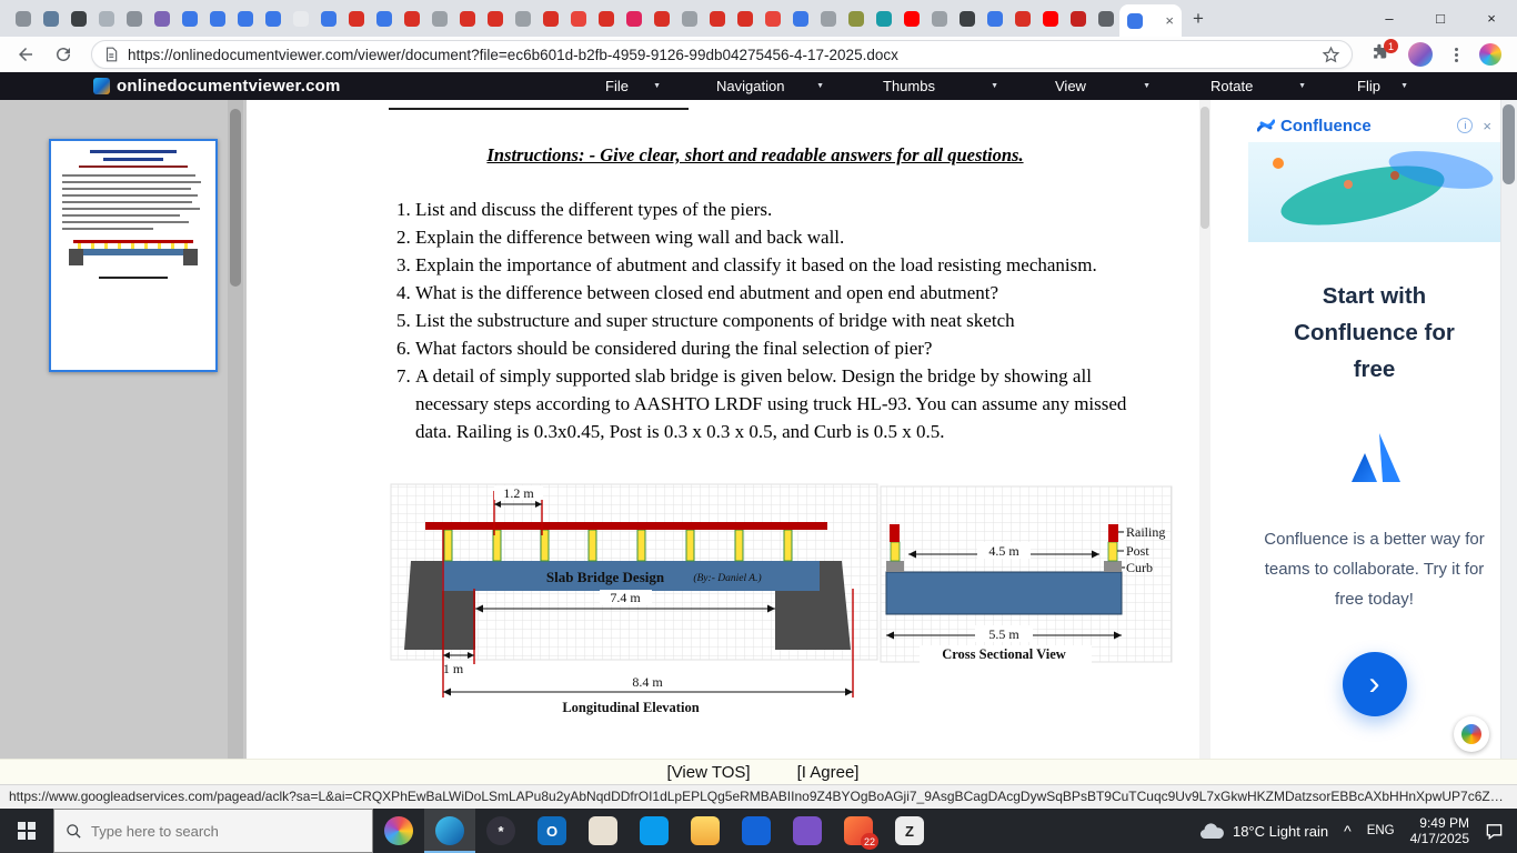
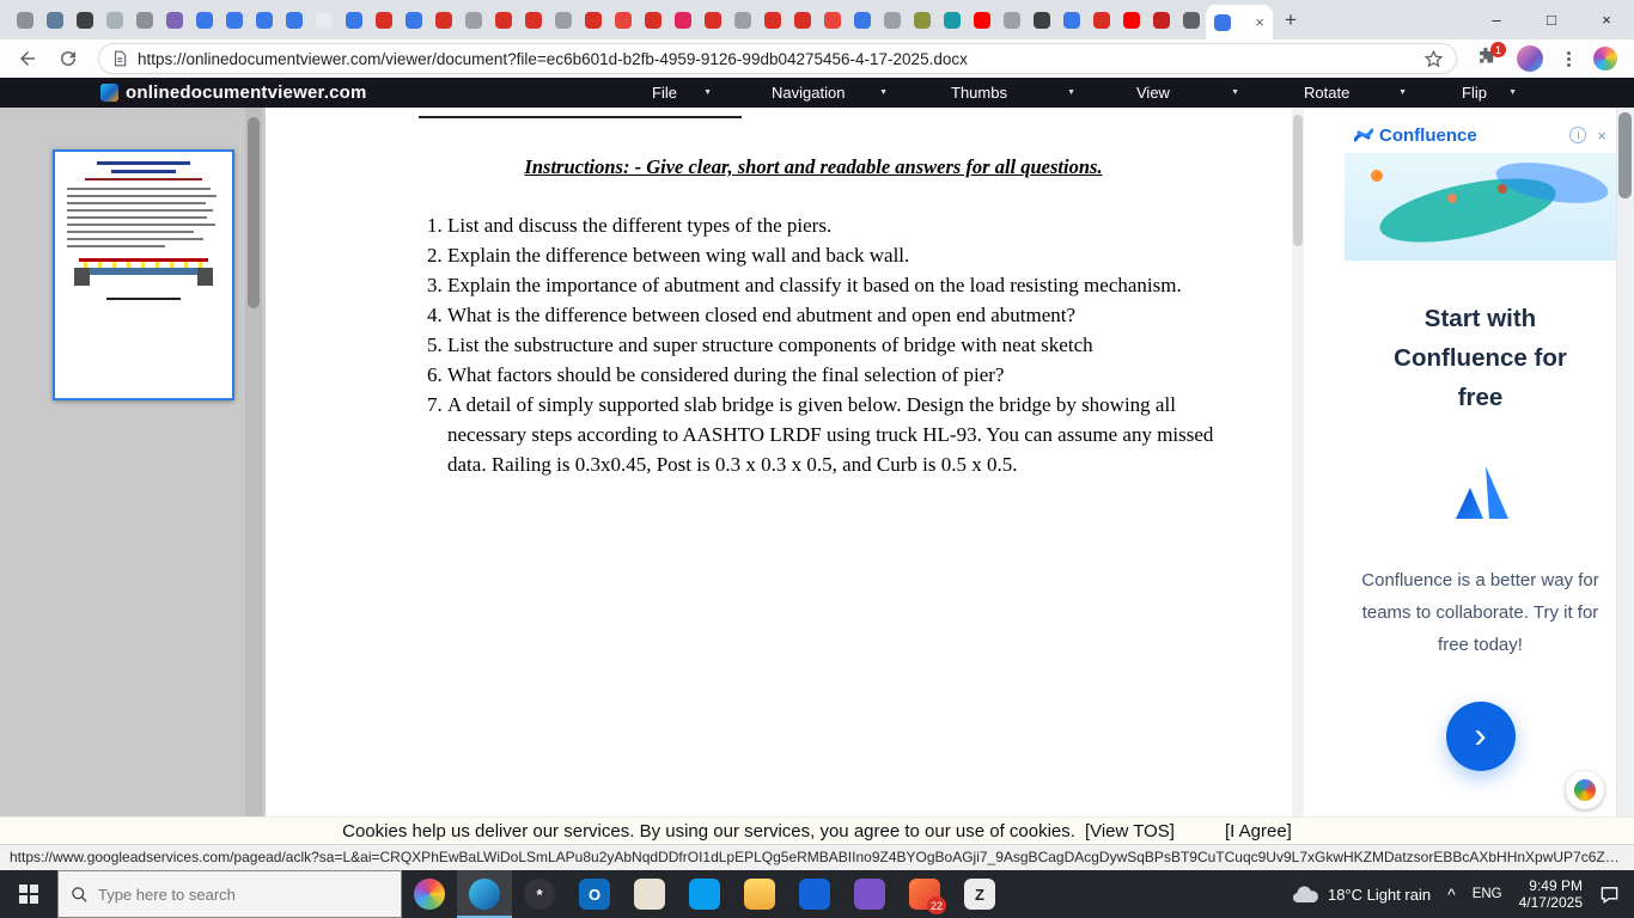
  ×
  +
  –
  □
  ×
  https://onlinedocumentviewer.com/viewer/document?file=ec6b601d-b2fb-4959-9126-99db04275456-4-17-2025.docx
  1
  onlinedocumentviewer.com
  File
  Navigation
  Thumbs
  View
  Rotate
  Flip
  Instructions: - Give clear, short and readable answers for all questions.
  List and discuss the different types of the piers.
  Explain the difference between wing wall and back wall.
  Explain the importance of abutment and classify it based on the load resisting mechanism.
  What is the difference between closed end abutment and open end abutment?
  List the substructure and super structure components of bridge with neat sketch
  What factors should be considered during the final selection of pier?
  A detail of simply supported slab bridge is given below. Design the bridge by showing all necessary steps according to AASHTO LRDF using truck HL-93. You can assume any missed data. Railing is 0.3x0.45, Post is 0.3 x 0.3 x 0.5, and Curb is 0.5 x 0.5.
- Slab Bridge Design
- (By:- Daniel A.)
- 1.2 m
- 7.4 m
- 1 m
- 8.4 m
- Longitudinal Elevation
- 4.5 m
- 5.5 m
- Cross Sectional View
- Railing
- Post
- Curb
  Confluence
  i
  ×
  Start with Confluence for free
  Confluence is a better way for teams to collaborate. Try it for free today!
  ›
+ Cookies help us deliver our services. By using our services, you agree to our use of cookies.
  [View TOS]
  [I Agree]
  https://www.googleadservices.com/pagead/aclk?sa=L&ai=CRQXPhEwBaLWiDoLSmLAPu8u2yAbNqdDDfrOI1dLpEPLQg5eRMBABIIno9Z4BYOgBoAGji7_9AsgBCagDAcgDywSqBPsBT9CuTCuqc9Uv9L7xGkwHKZMDatzsorEBBcAXbHHnXpwUP7c6ZhictU
  Type here to search
  *
  O
  22
  Z
  18°C Light rain
  ^
  ENG
  9:49 PM
  4/17/2025
